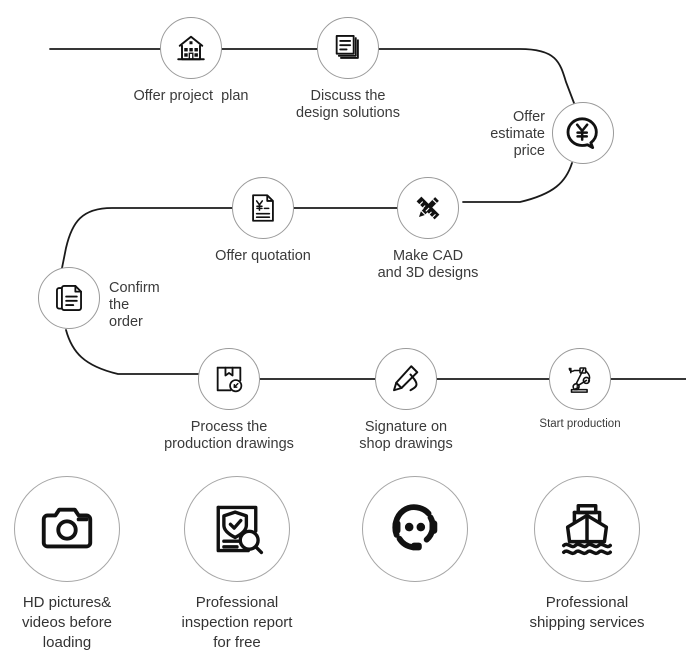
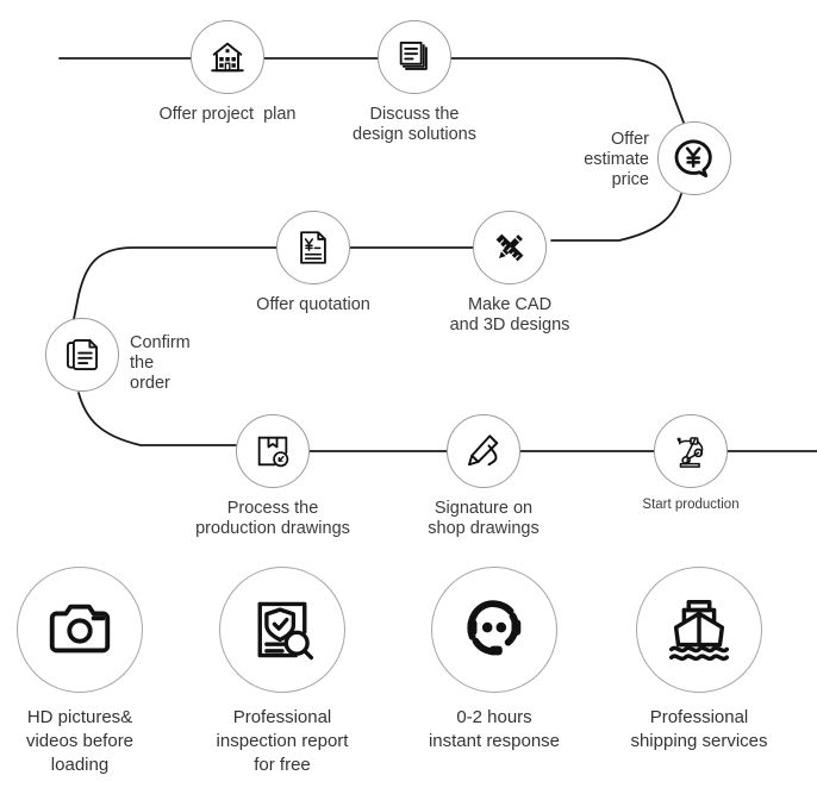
  Offer project plan
  Discuss the
  design solutions
  Offer
  estimate price
  Make CAD
  and 3D designs
  Offer quotation
  Confirm
  the order
  Process the
  production drawings
  Signature on
  shop drawings
  Start production
  HD pictures&
  videos before
  loading
  Professional
  inspection report
  for free
+ 0-2 hours
+ instant response
  Professional
  shipping services
